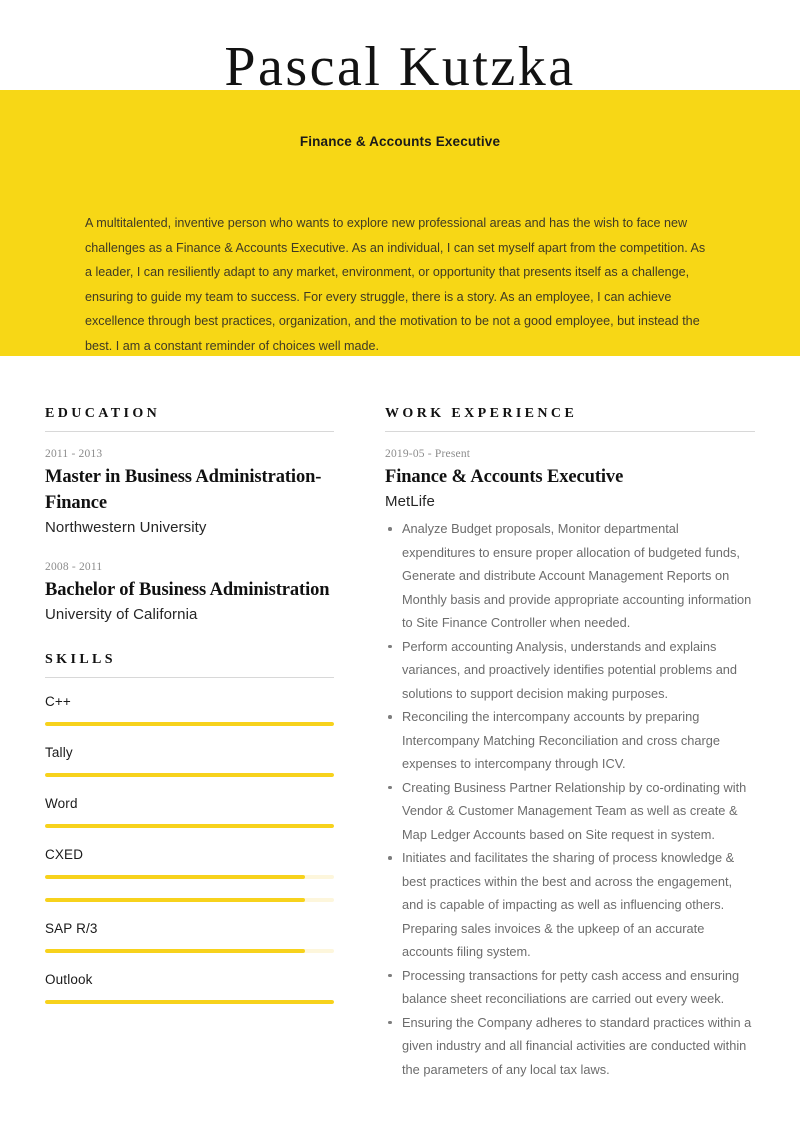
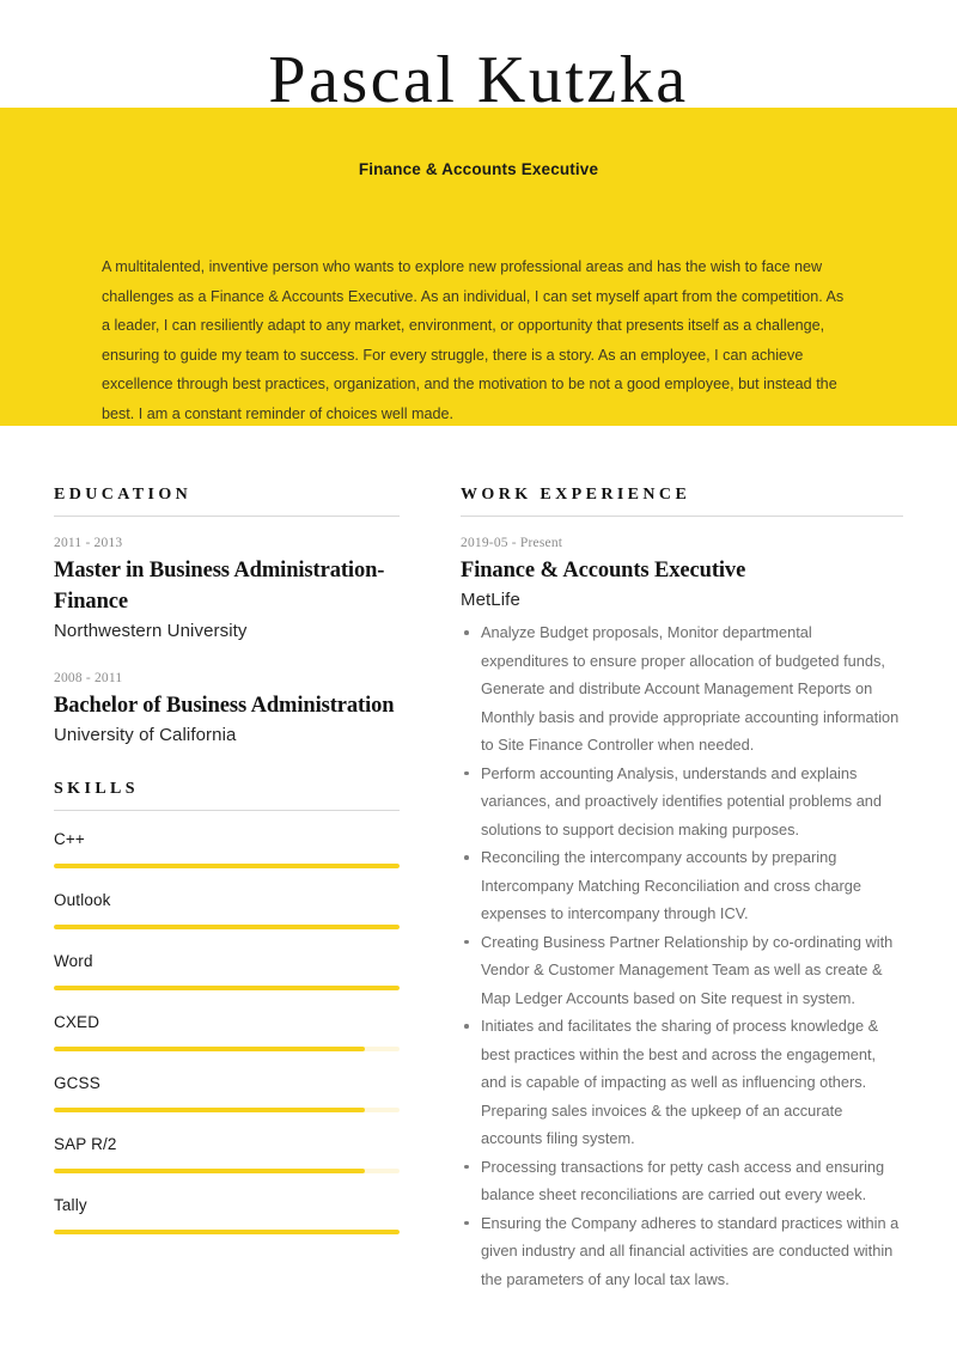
  Pascal Kutzka
  Finance & Accounts Executive
  A multitalented, inventive person who wants to explore new professional areas and has the wish to face new challenges as a Finance & Accounts Executive. As an individual, I can set myself apart from the competition. As a leader, I can resiliently adapt to any market, environment, or opportunity that presents itself as a challenge, ensuring to guide my team to success. For every struggle, there is a story. As an employee, I can achieve excellence through best practices, organization, and the motivation to be not a good employee, but instead the best. I am a constant reminder of choices well made.
  EDUCATION
  2011 - 2013
  Master in Business Administration-Finance
  Northwestern University
  2008 - 2011
  Bachelor of Business Administration
  University of California
  SKILLS
  C++
- Tally
+ Outlook
  Word
  CXED
+ GCSS
- SAP R/3
+ SAP R/2
- Outlook
+ Tally
  WORK EXPERIENCE
  2019-05 - Present
  Finance & Accounts Executive
  MetLife
  Analyze Budget proposals, Monitor departmental expenditures to ensure proper allocation of budgeted funds, Generate and distribute Account Management Reports on Monthly basis and provide appropriate accounting information to Site Finance Controller when needed.
  Perform accounting Analysis, understands and explains variances, and proactively identifies potential problems and solutions to support decision making purposes.
  Reconciling the intercompany accounts by preparing Intercompany Matching Reconciliation and cross charge expenses to intercompany through ICV.
  Creating Business Partner Relationship by co-ordinating with Vendor & Customer Management Team as well as create & Map Ledger Accounts based on Site request in system.
  Initiates and facilitates the sharing of process knowledge & best practices within the best and across the engagement, and is capable of impacting as well as influencing others. Preparing sales invoices & the upkeep of an accurate accounts filing system.
  Processing transactions for petty cash access and ensuring balance sheet reconciliations are carried out every week.
  Ensuring the Company adheres to standard practices within a given industry and all financial activities are conducted within the parameters of any local tax laws.
